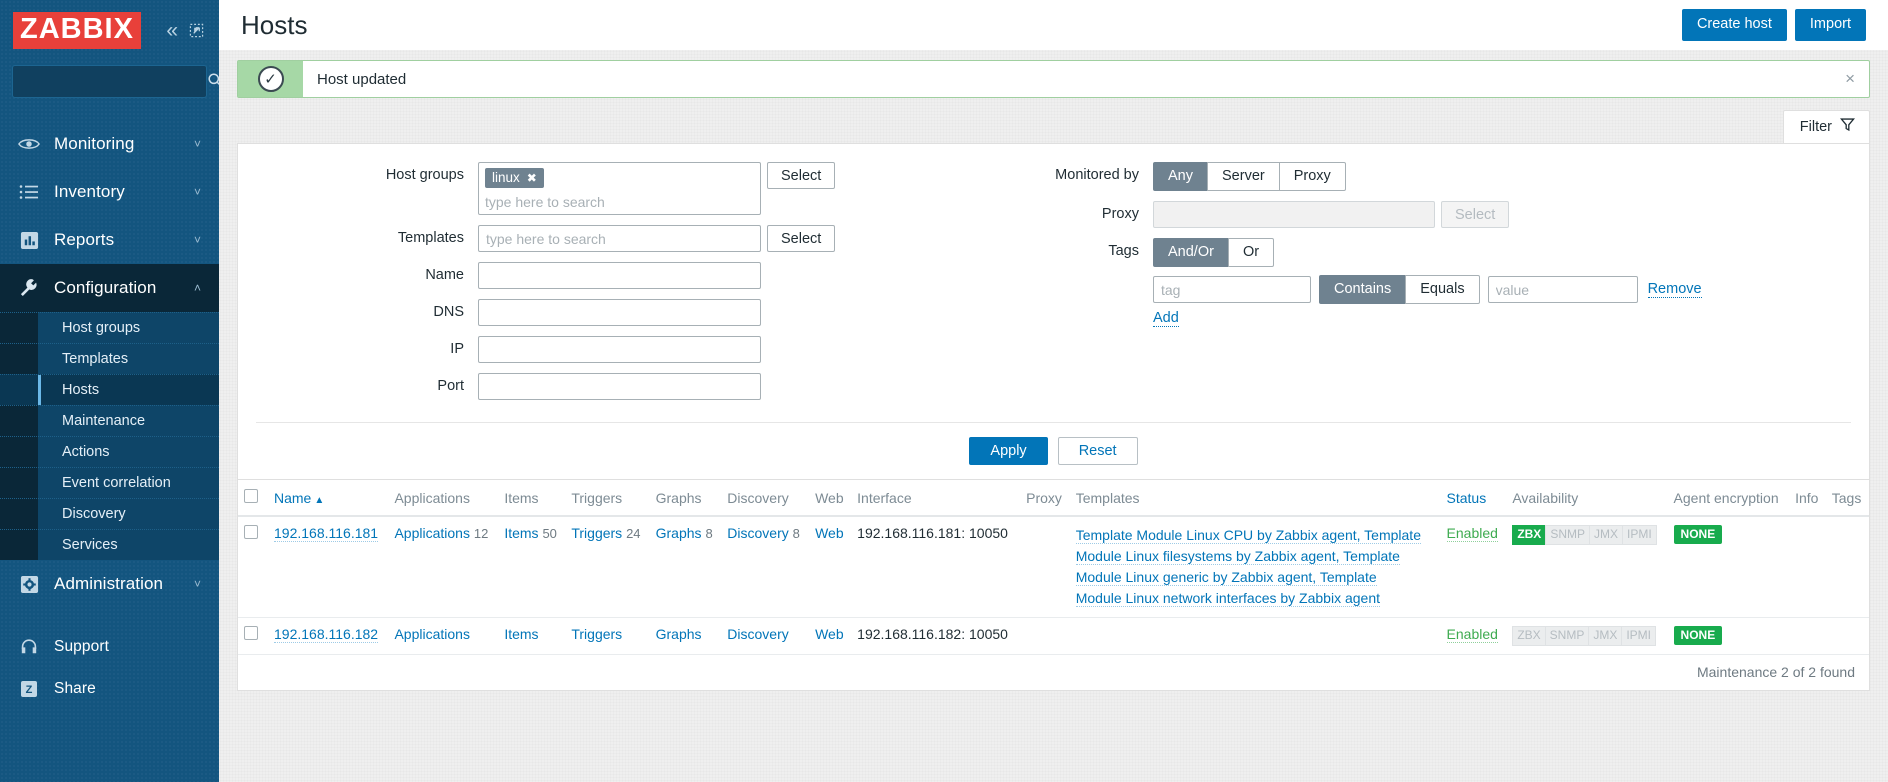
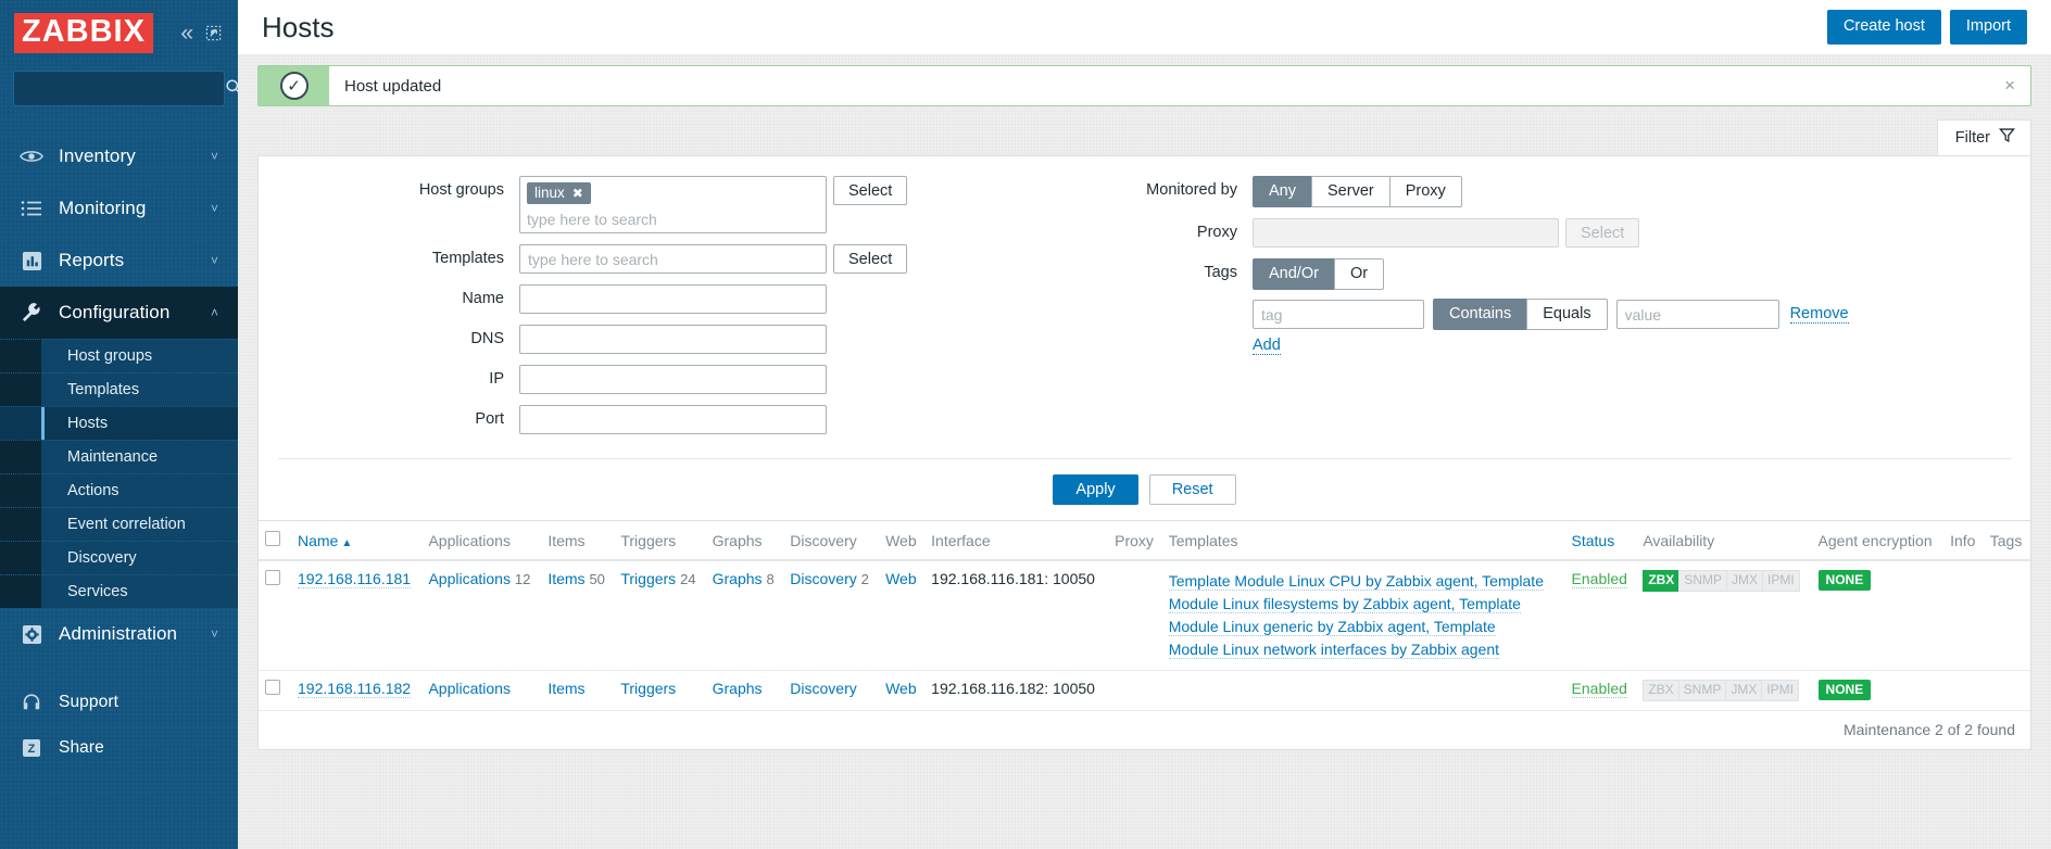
  ZABBIX
  «
- Monitoring
+ Inventory
  ˅
- Inventory
+ Monitoring
  ˅
  Reports
  ˅
  Configuration
  ˄
  Host groups
  Templates
  Hosts
  Maintenance
  Actions
  Event correlation
  Discovery
  Services
  Administration
  ˅
  Support
  Z
  Share
  Hosts
  Create host
  Import
  ✓
  Host updated
  ×
  Filter
  Host groups
  linux
  ✖
  type here to search
  Select
  Templates
  type here to search
  Select
  Name
  DNS
  IP
  Port
  Monitored by
  Any
  Server
  Proxy
  Proxy
  Select
  Tags
  And/Or
  Or
  tag
  Contains
  Equals
  value
  Remove
  Add
  Apply
  Reset
  	Name ▲	Applications	Items	Triggers	Graphs	Discovery	Web	Interface	Proxy	Templates	Status	Availability	Agent encryption	Info	Tags
- 	192.168.116.181	Applications 12	Items 50	Triggers 24	Graphs 8	Discovery 8	Web	192.168.116.181: 10050		Template Module Linux CPU by Zabbix agent, Template Module Linux filesystems by Zabbix agent, Template Module Linux generic by Zabbix agent, Template Module Linux network interfaces by Zabbix agent	Enabled	ZBX SNMP JMX IPMI	NONE
+ 	192.168.116.181	Applications 12	Items 50	Triggers 24	Graphs 8	Discovery 2	Web	192.168.116.181: 10050		Template Module Linux CPU by Zabbix agent, Template Module Linux filesystems by Zabbix agent, Template Module Linux generic by Zabbix agent, Template Module Linux network interfaces by Zabbix agent	Enabled	ZBX SNMP JMX IPMI	NONE
  	192.168.116.182	Applications	Items	Triggers	Graphs	Discovery	Web	192.168.116.182: 10050			Enabled	ZBX SNMP JMX IPMI	NONE
  Maintenance 2 of 2 found
